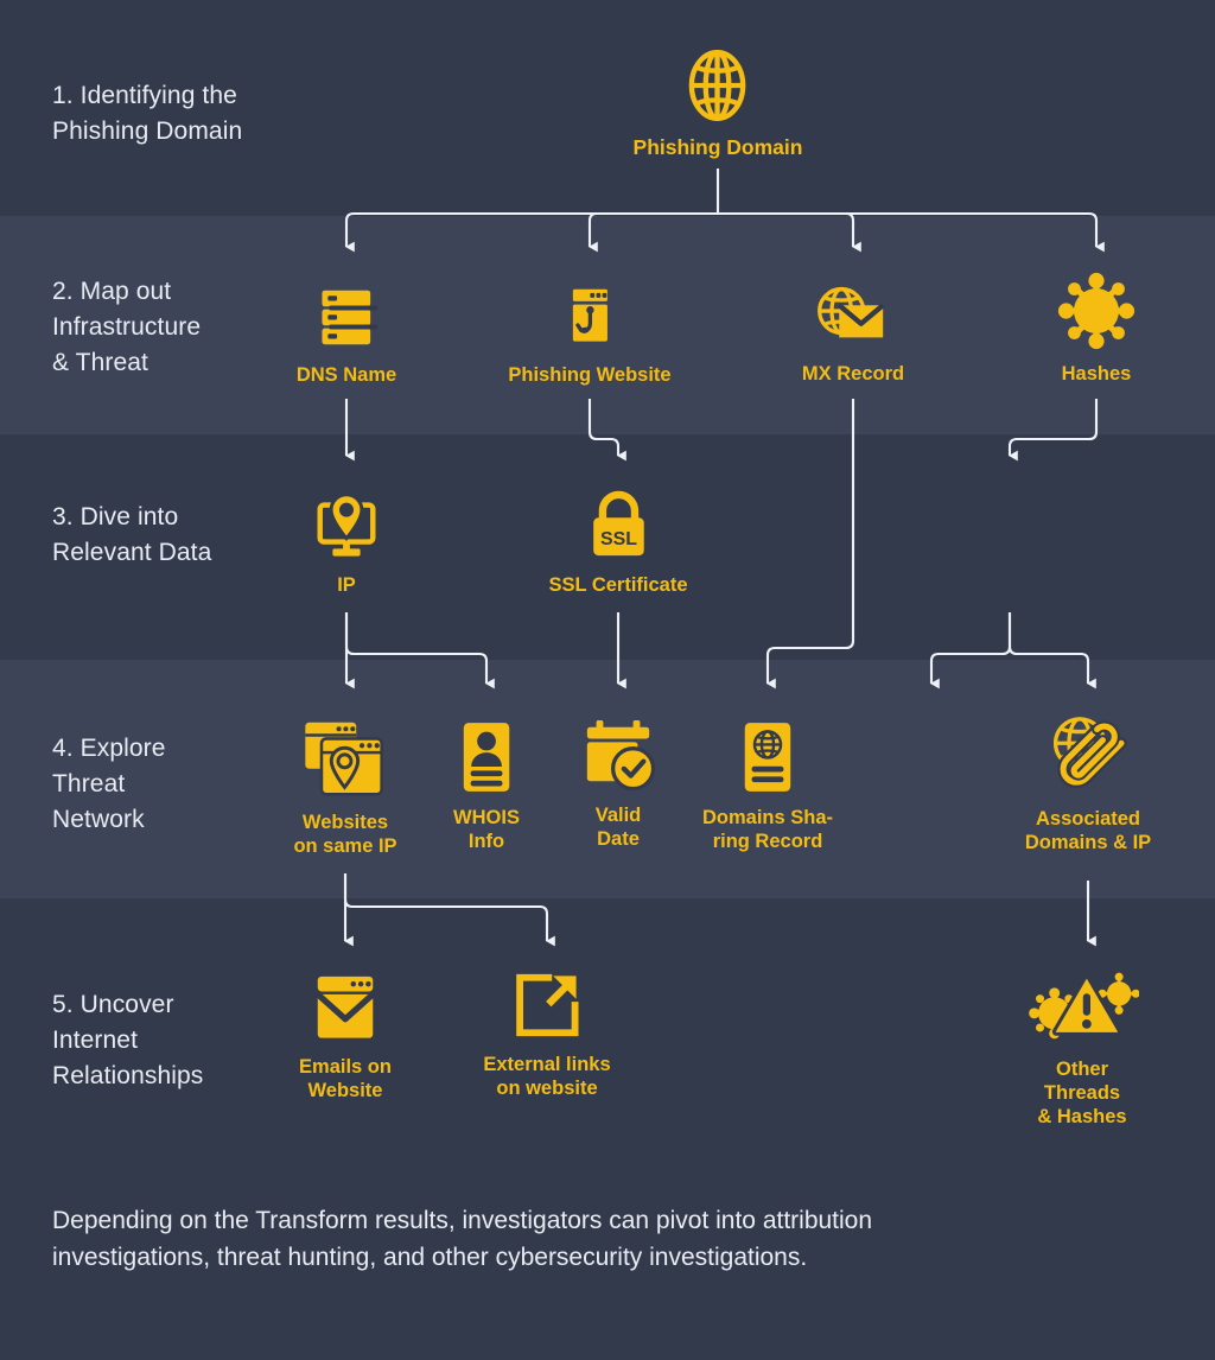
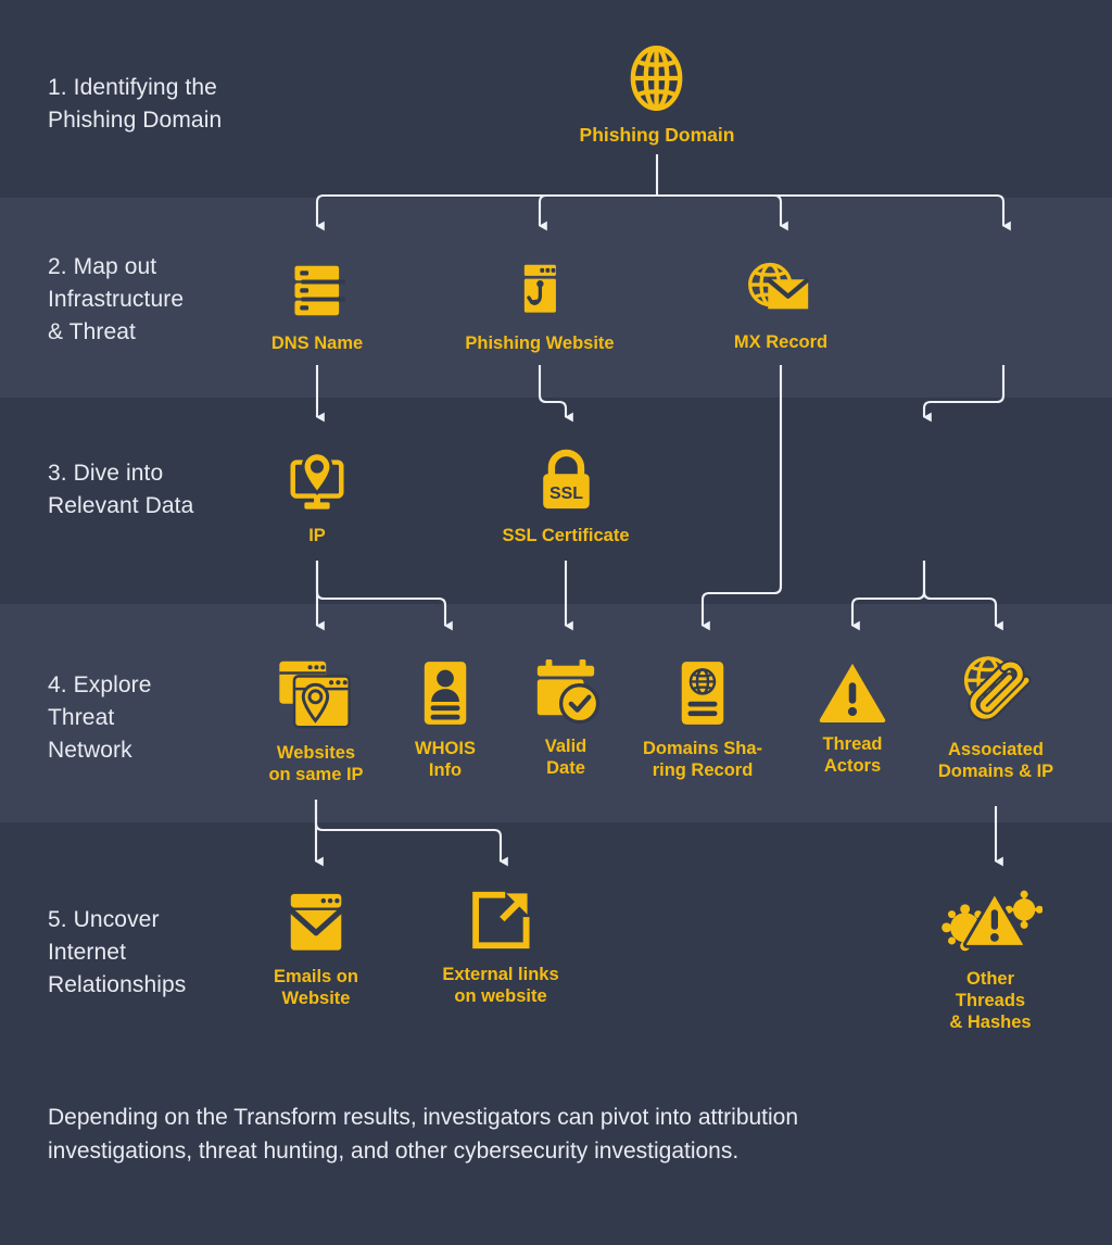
  1. Identifying the
  Phishing Domain
  2. Map out
  Infrastructure
  & Threat
  3. Dive into
  Relevant Data
  4. Explore
  Threat
  Network
  5. Uncover
  Internet
  Relationships
  Phishing Domain
  DNS Name
  Phishing Website
  MX Record
- Hashes
  IP
  SSL
  SSL Certificate
  Websites
  on same IP
  WHOIS
  Info
  Valid
  Date
  Domains Sha-
  ring Record
+ Thread
+ Actors
  Associated
  Domains & IP
  Emails on
  Website
  External links
  on website
  Other Threads
  & Hashes
  Depending on the Transform results, investigators can pivot into attribution
  investigations, threat hunting, and other cybersecurity investigations.
